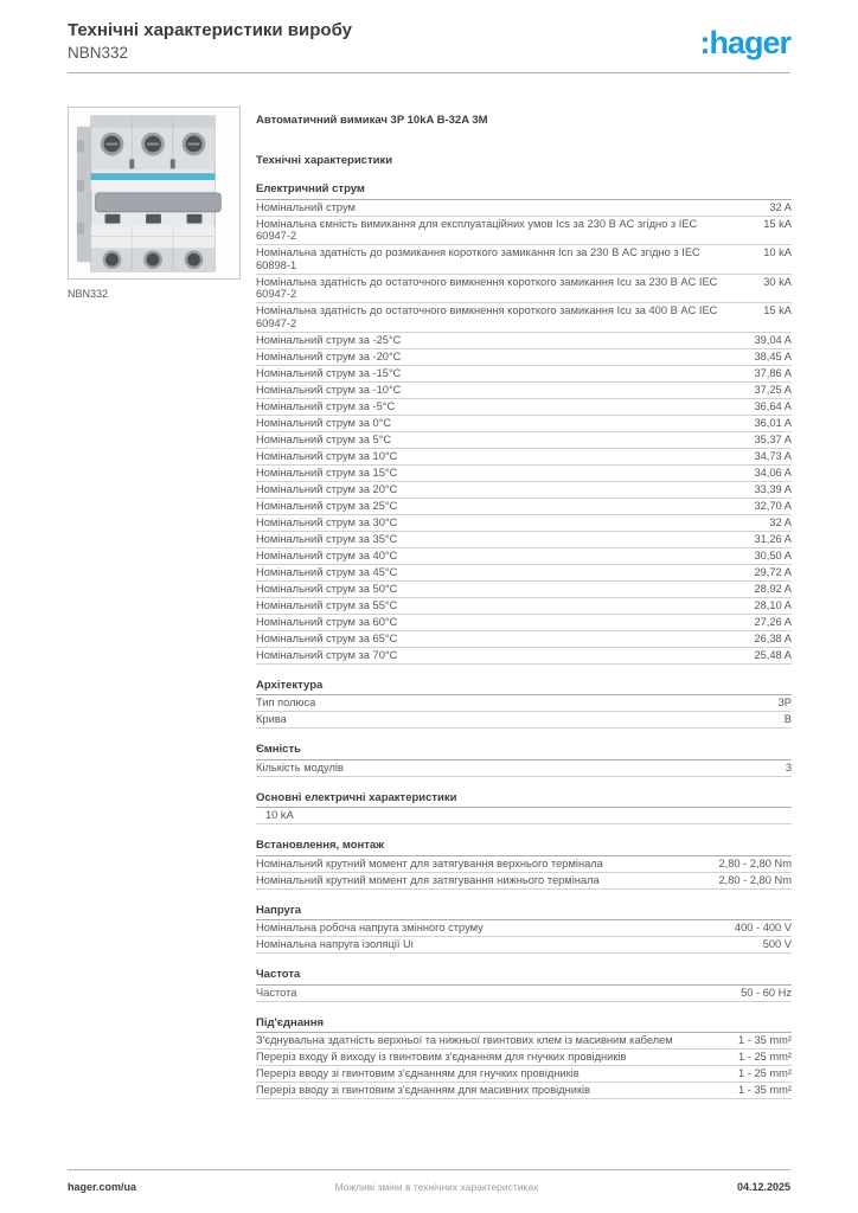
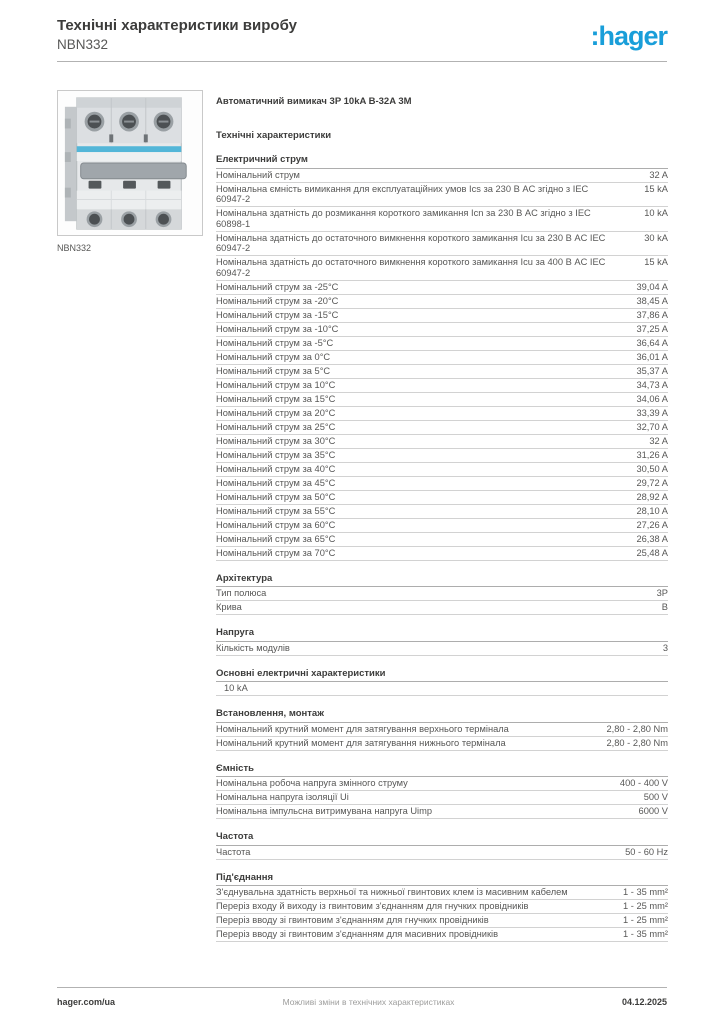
  Технічні характеристики виробу
  NBN332
  :hager
  NBN332
  Автоматичний вимикач 3P 10kA B-32A 3M
  Технічні характеристики
  Електричний струм
  Номінальний струм
  32 A
  Номінальна ємність вимикання для експлуатаційних умов Ics за 230 В AC згідно з IEC 60947-2
  15 kA
  Номінальна здатність до розмикання короткого замикання Icn за 230 В AC згідно з IEC 60898-1
  10 kA
  Номінальна здатність до остаточного вимкнення короткого замикання Icu за 230 В AC IEC 60947-2
  30 kA
  Номінальна здатність до остаточного вимкнення короткого замикання Icu за 400 В AC IEC 60947-2
  15 kA
  Номінальний струм за -25°C
  39,04 A
  Номінальний струм за -20°C
  38,45 A
  Номінальний струм за -15°C
  37,86 A
  Номінальний струм за -10°C
  37,25 A
  Номінальний струм за -5°C
  36,64 A
  Номінальний струм за 0°C
  36,01 A
  Номінальний струм за 5°C
  35,37 A
  Номінальний струм за 10°C
  34,73 A
  Номінальний струм за 15°C
  34,06 A
  Номінальний струм за 20°C
  33,39 A
  Номінальний струм за 25°C
  32,70 A
  Номінальний струм за 30°C
  32 A
  Номінальний струм за 35°C
  31,26 A
  Номінальний струм за 40°C
  30,50 A
  Номінальний струм за 45°C
  29,72 A
  Номінальний струм за 50°C
  28,92 A
  Номінальний струм за 55°C
  28,10 A
  Номінальний струм за 60°C
  27,26 A
  Номінальний струм за 65°C
  26,38 A
  Номінальний струм за 70°C
  25,48 A
  Архітектура
  Тип полюса
  3P
  Крива
  B
- Ємність
+ Напруга
  Кількість модулів
  3
  Основні електричні характеристики
  10 kA
  Встановлення, монтаж
  Номінальний крутний момент для затягування верхнього термінала
  2,80 - 2,80 Nm
  Номінальний крутний момент для затягування нижнього термінала
  2,80 - 2,80 Nm
- Напруга
+ Ємність
  Номінальна робоча напруга змінного струму
  400 - 400 V
  Номінальна напруга ізоляції Ui
  500 V
+ Номінальна імпульсна витримувана напруга Uimp
+ 6000 V
  Частота
  Частота
  50 - 60 Hz
  Під'єднання
  З'єднувальна здатність верхньої та нижньої гвинтових клем із масивним кабелем
  1 - 35 mm²
  Переріз входу й виходу із гвинтовим з'єднанням для гнучких провідників
  1 - 25 mm²
  Переріз вводу зі гвинтовим з'єднанням для гнучких провідників
  1 - 25 mm²
  Переріз вводу зі гвинтовим з'єднанням для масивних провідників
  1 - 35 mm²
  hager.com/ua
  Можливі зміни в технічних характеристиках
  04.12.2025
